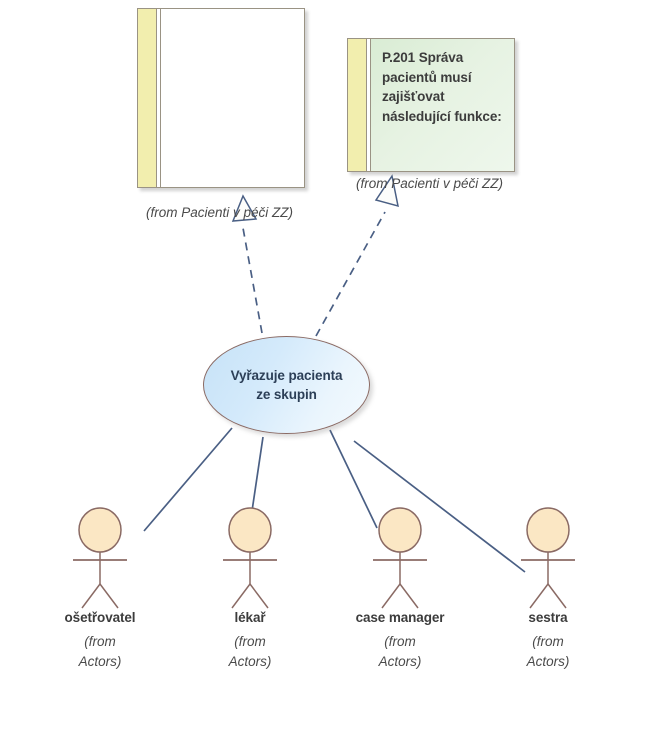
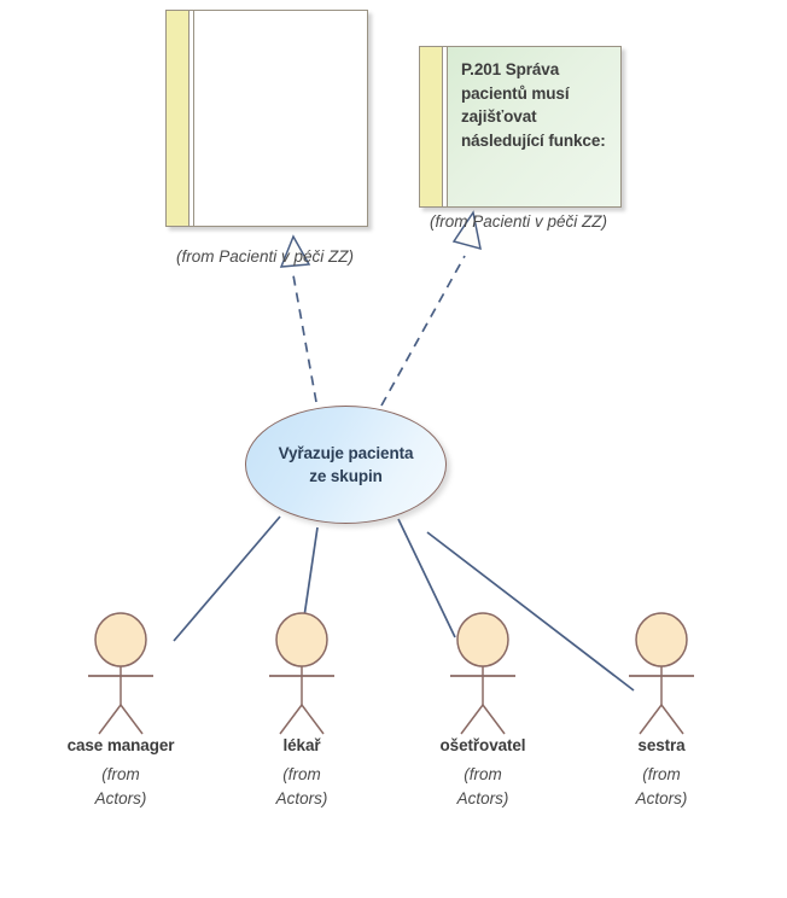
  (from Pacienti v péči ZZ)
  P.201 Správa pacientů musí zajišťovat následující funkce:
  (from Pacienti v péči ZZ)
  Vyřazuje pacienta ze skupin
- ošetřovatel
+ case manager
  (from
  Actors)
  lékař
  (from
  Actors)
- case manager
+ ošetřovatel
  (from
  Actors)
  sestra
  (from
  Actors)
